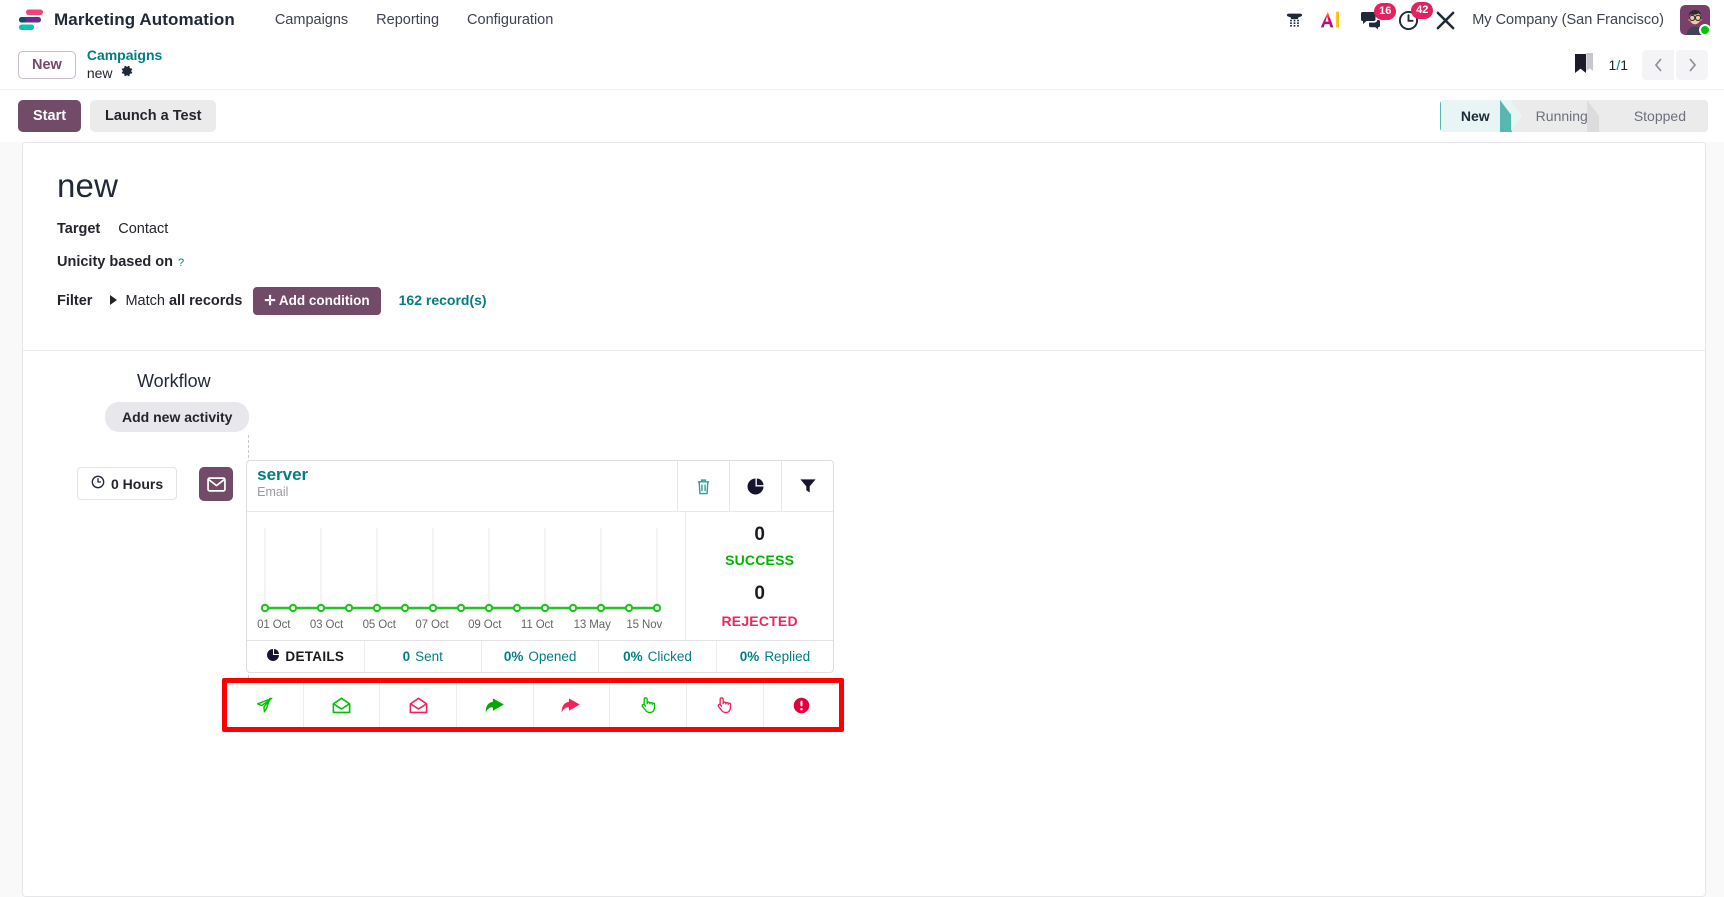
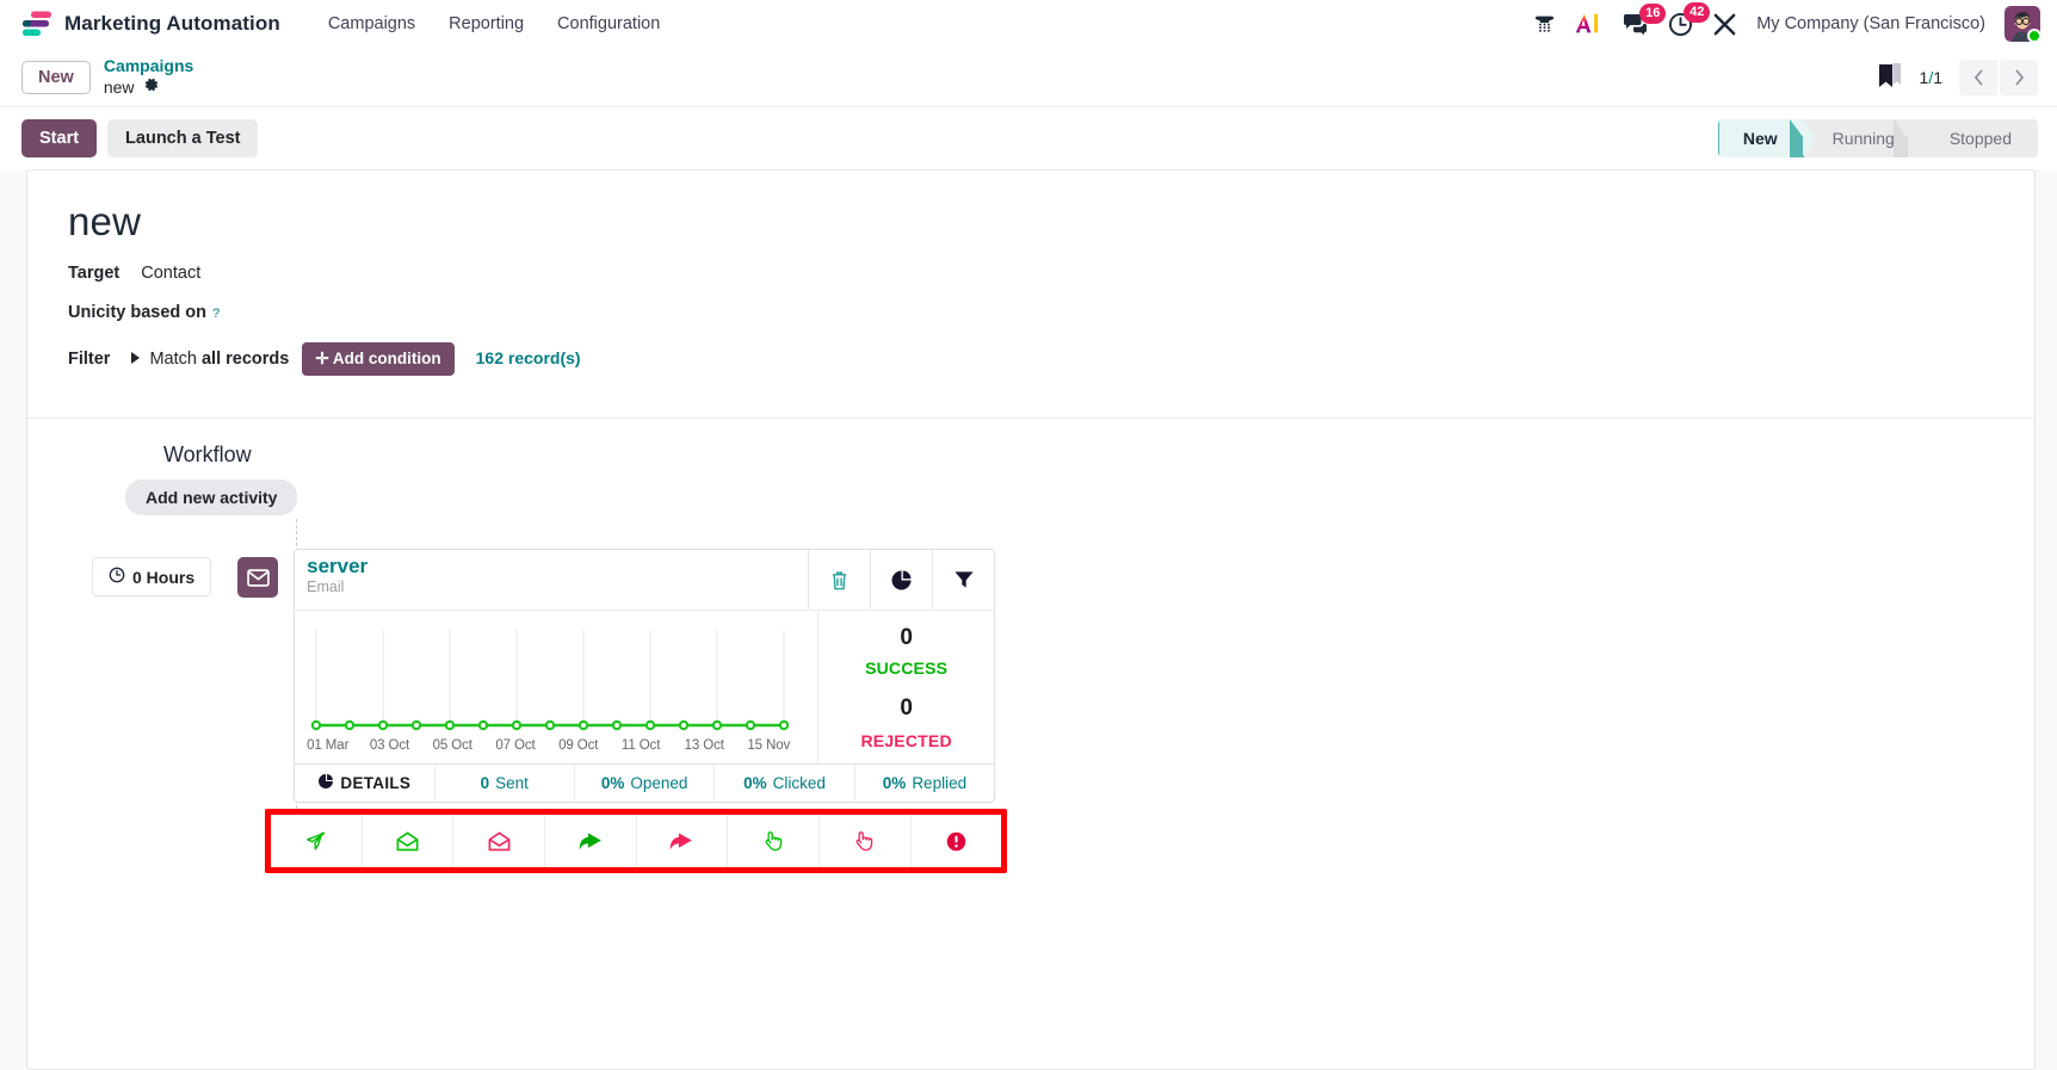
  Marketing Automation
  Campaigns
  Reporting
  Configuration
  16
  42
  My Company (San Francisco)
  New
  Campaigns
  new
  1/1
  Start
  Launch a Test
  New
  Running
  Stopped
  new
  Target
  Contact
  Unicity based on
  ?
  Filter
  Match all records
  ✛ Add condition
  162 record(s)
  Workflow
  Add new activity
  0 Hours
  server
  Email
- 01 Oct
+ 01 Mar
  03 Oct
  05 Oct
  07 Oct
  09 Oct
  11 Oct
- 13 May
+ 13 Oct
  15 Nov
  0
  SUCCESS
  0
  REJECTED
  DETAILS
  0
  Sent
  0%
  Opened
  0%
  Clicked
  0%
  Replied
